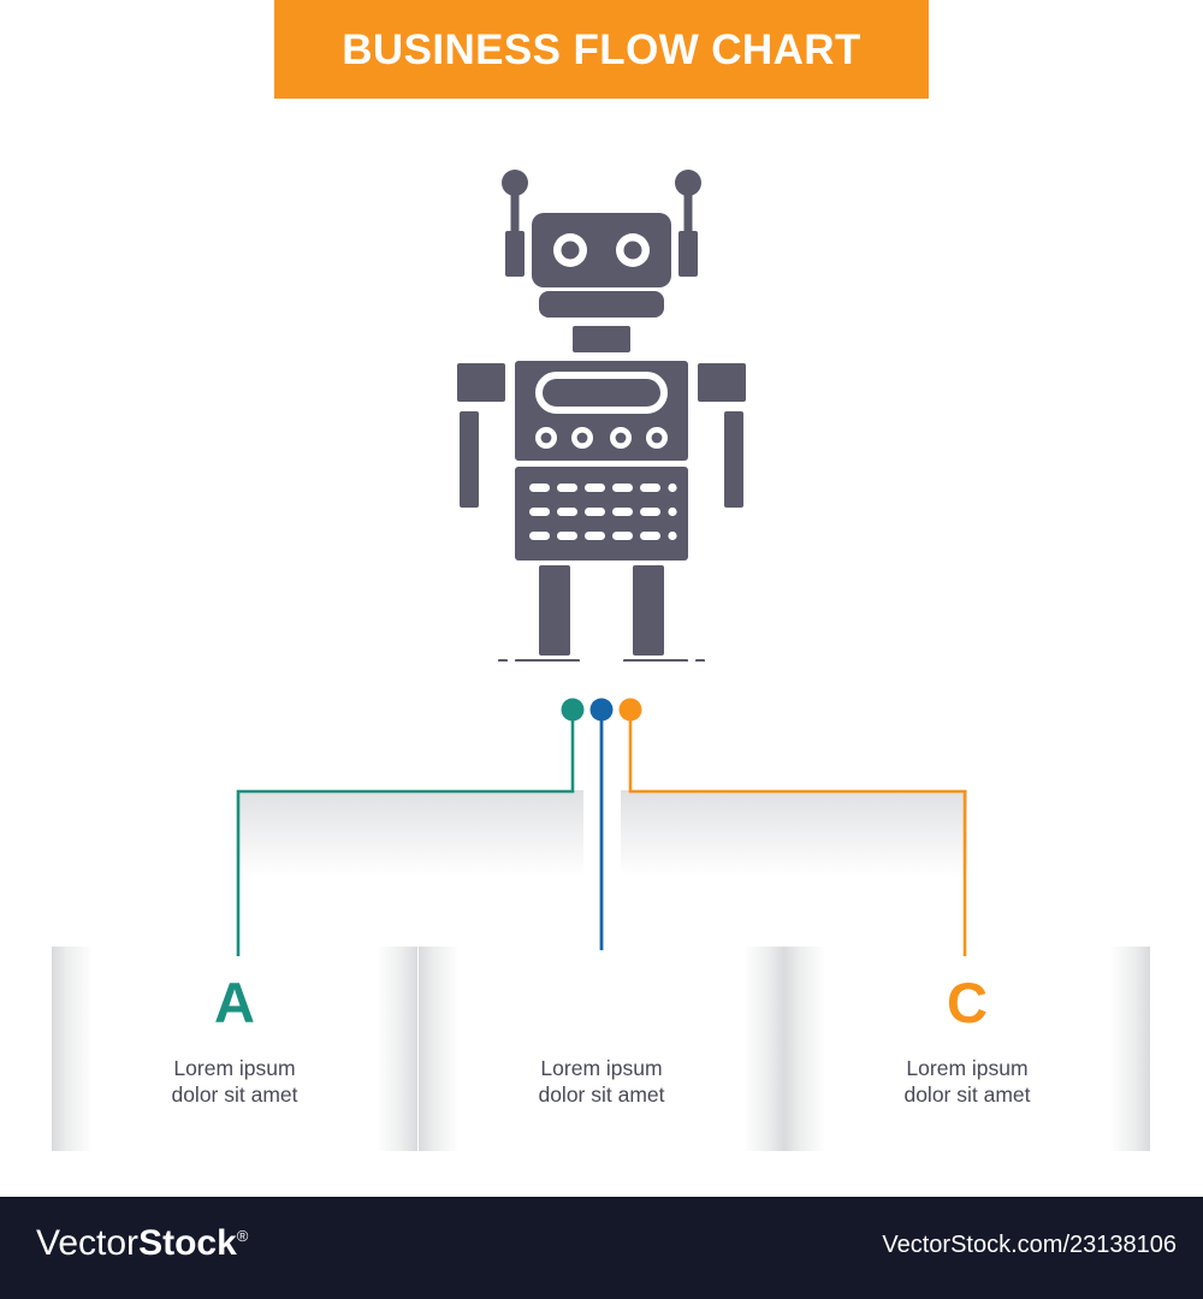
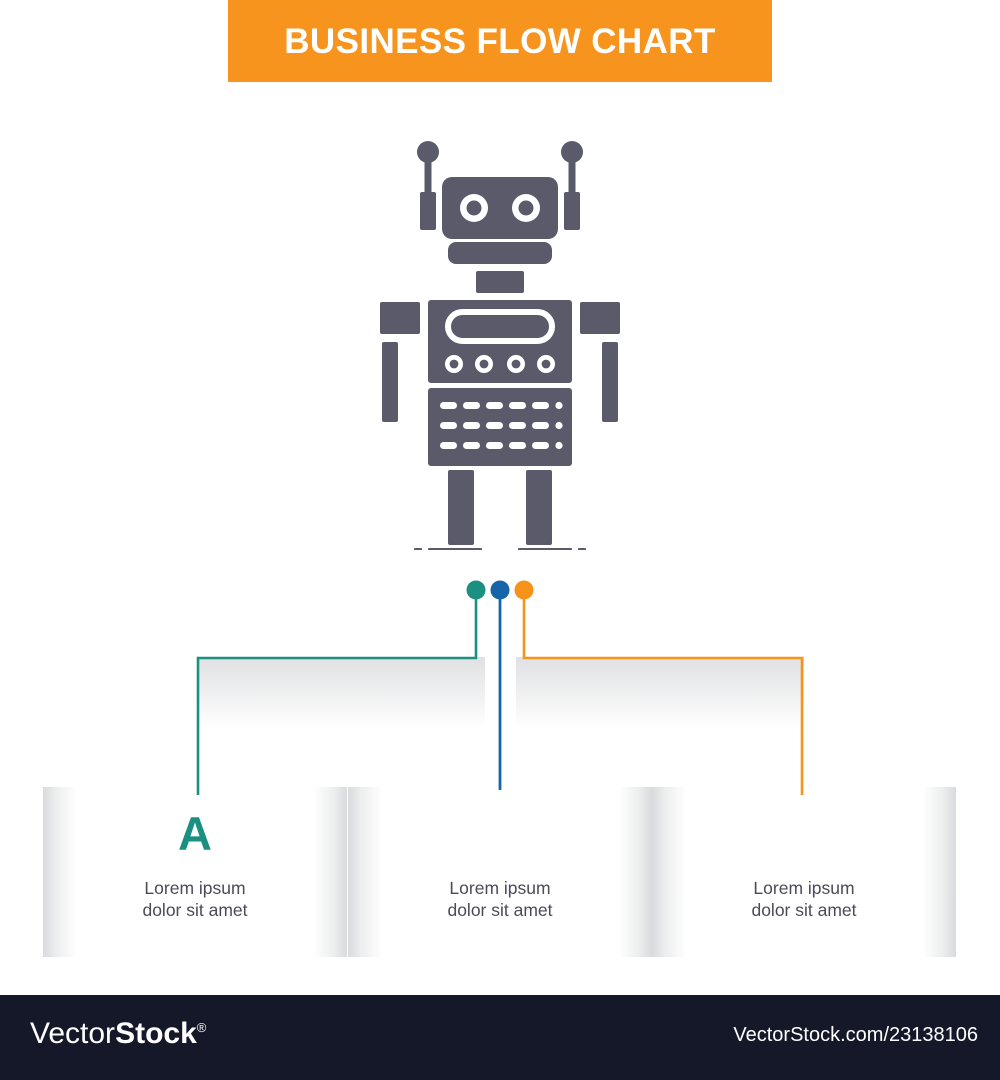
  BUSINESS FLOW CHART
  A
  Lorem ipsum
  dolor sit amet
  Lorem ipsum
  dolor sit amet
- C
  Lorem ipsum
  dolor sit amet
  VectorStock®
  VectorStock.com/23138106
